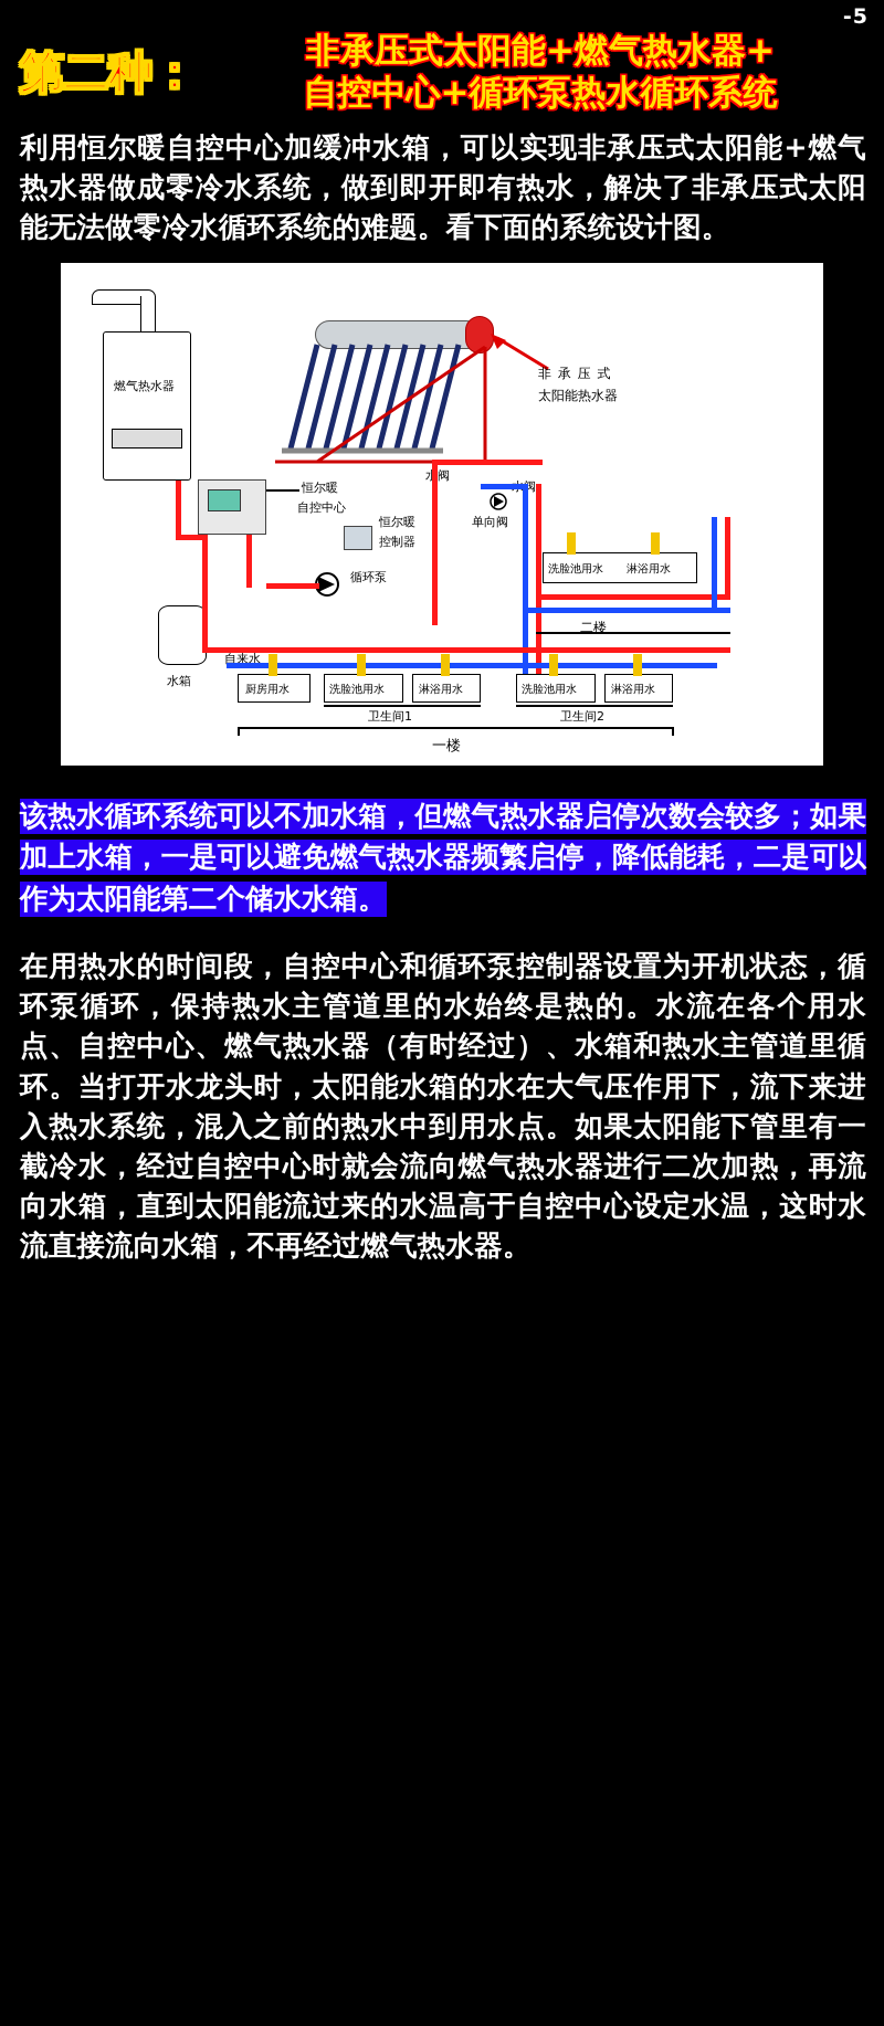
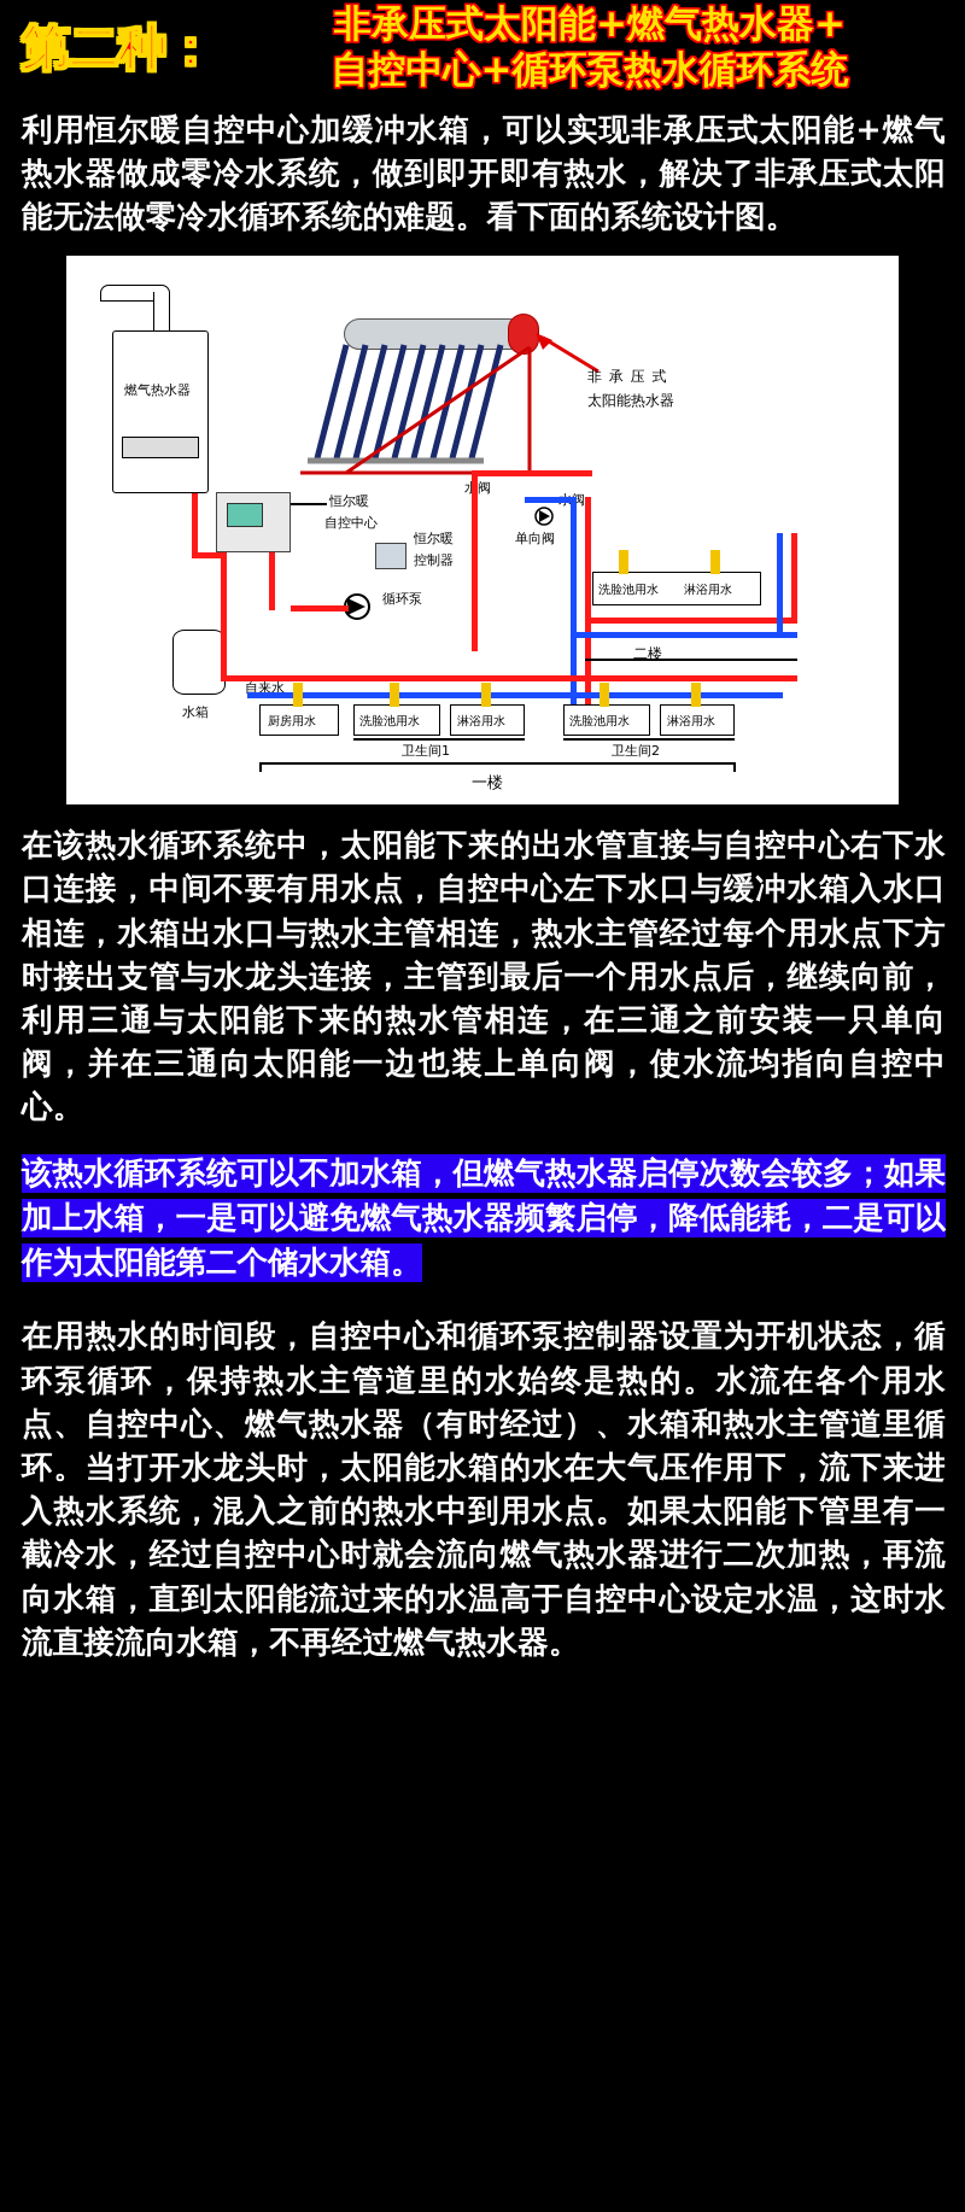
- -5
  第二种：
  非承压式太阳能+燃气热水器+
  自控中心+循环泵热水循环系统
  利用恒尔暖自控中心加缓冲水箱，可以实现非承压式太阳能+燃气热水器做成零冷水系统，做到即开即有热水，解决了非承压式太阳能无法做零冷水循环系统的难题。看下面的系统设计图。
  燃气热水器
  非 承 压 式
  太阳能热水器
  恒尔暖
  自控中心
  恒尔暖
  控制器
  循环泵
  水箱
  自来水
  单向阀
  洗脸池用水
  淋浴用水
  二楼
  厨房用水
  洗脸池用水
  淋浴用水
  洗脸池用水
  淋浴用水
  卫生间1
  卫生间2
  一楼
+ 在该热水循环系统中，太阳能下来的出水管直接与自控中心右下水口连接，中间不要有用水点，自控中心左下水口与缓冲水箱入水口相连，水箱出水口与热水主管相连，热水主管经过每个用水点下方时接出支管与水龙头连接，主管到最后一个用水点后，继续向前，利用三通与太阳能下来的热水管相连，在三通之前安装一只单向阀，并在三通向太阳能一边也装上单向阀，使水流均指向自控中心。
  该热水循环系统可以不加水箱，但燃气热水器启停次数会较多；如果加上水箱，一是可以避免燃气热水器频繁启停，降低能耗，二是可以作为太阳能第二个储水水箱。
  在用热水的时间段，自控中心和循环泵控制器设置为开机状态，循环泵循环，保持热水主管道里的水始终是热的。水流在各个用水点、自控中心、燃气热水器（有时经过）、水箱和热水主管道里循环。当打开水龙头时，太阳能水箱的水在大气压作用下，流下来进入热水系统，混入之前的热水中到用水点。如果太阳能下管里有一截冷水，经过自控中心时就会流向燃气热水器进行二次加热，再流向水箱，直到太阳能流过来的水温高于自控中心设定水温，这时水流直接流向水箱，不再经过燃气热水器。
